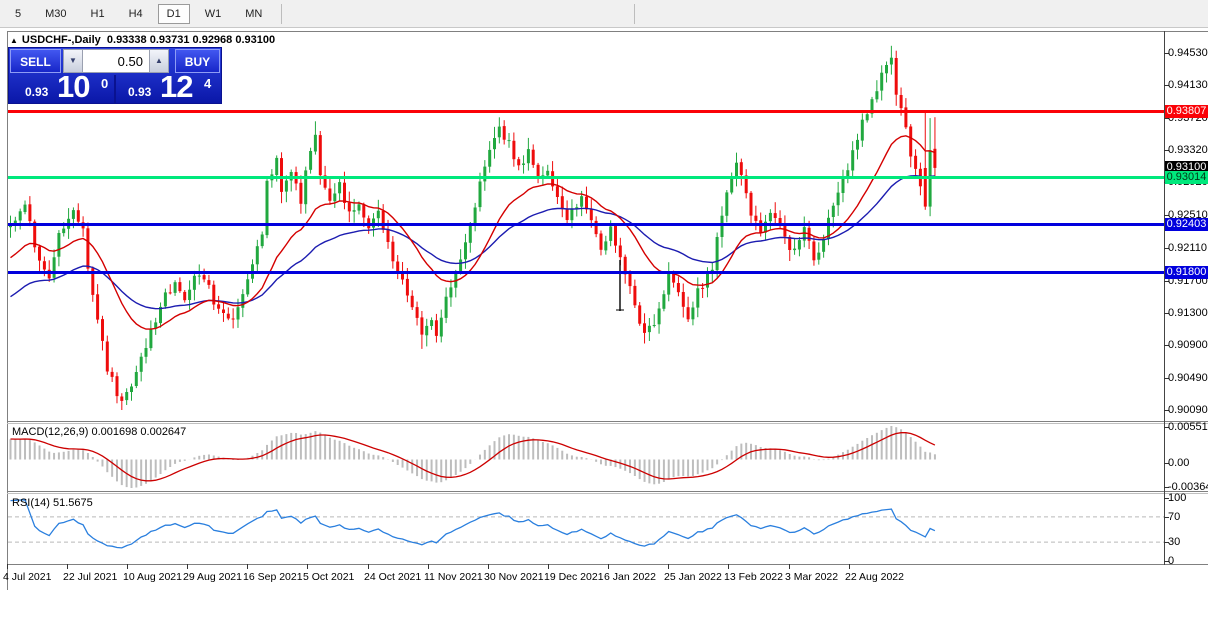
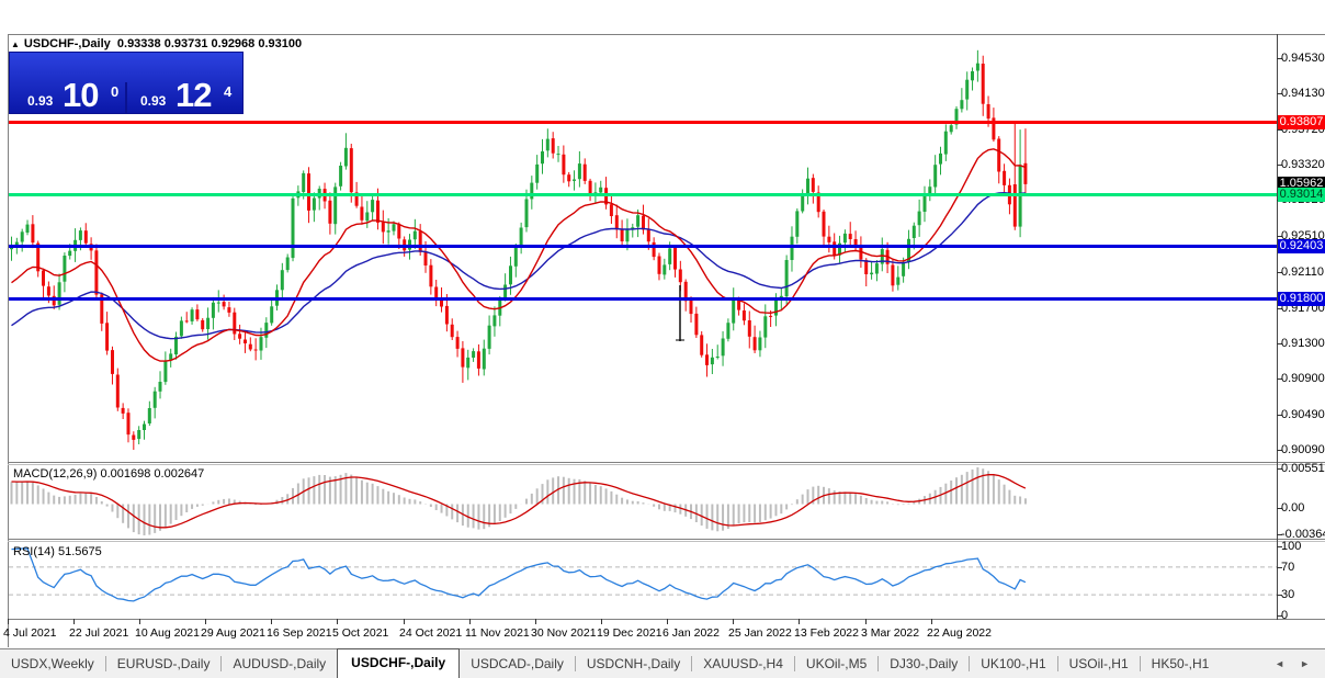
- 5
- M30
- H1
- H4
- D1
- W1
- MN
  ▲ USDCHF-,Daily 0.93338 0.93731 0.92968 0.93100
- SELL
- ▼
- 0.50
- ▲
- BUY
  0.93
  10
  0
  0.93
  12
  4
  MACD(12,26,9) 0.001698 0.002647
  RSI(14) 51.5675
  0.94530
  0.94130
  0.93720
  0.93320
  0.92510
  0.92110
  0.91700
  0.91300
  0.90900
  0.90490
  0.90090
  0.93807
- 0.93100
+ 1.05962
  0.93014
  0.92403
  0.91800
  0.00551
  0.00
  -0.0036
  100
  70
  30
  0
  4 Jul 2021
  22 Jul 2021
  10 Aug 2021
  29 Aug 2021
  16 Sep 2021
  5 Oct 2021
  24 Oct 2021
  11 Nov 2021
  30 Nov 2021
  19 Dec 2021
  6 Jan 2022
  25 Jan 2022
  13 Feb 2022
  3 Mar 2022
  22 Aug 2022
+ USDX,Weekly
+ EURUSD-,Daily
+ AUDUSD-,Daily
+ USDCHF-,Daily
+ USDCAD-,Daily
+ USDCNH-,Daily
+ XAUUSD-,H4
+ UKOil-,M5
+ DJ30-,Daily
+ UK100-,H1
+ USOil-,H1
+ HK50-,H1
+ ◄
+ ►
